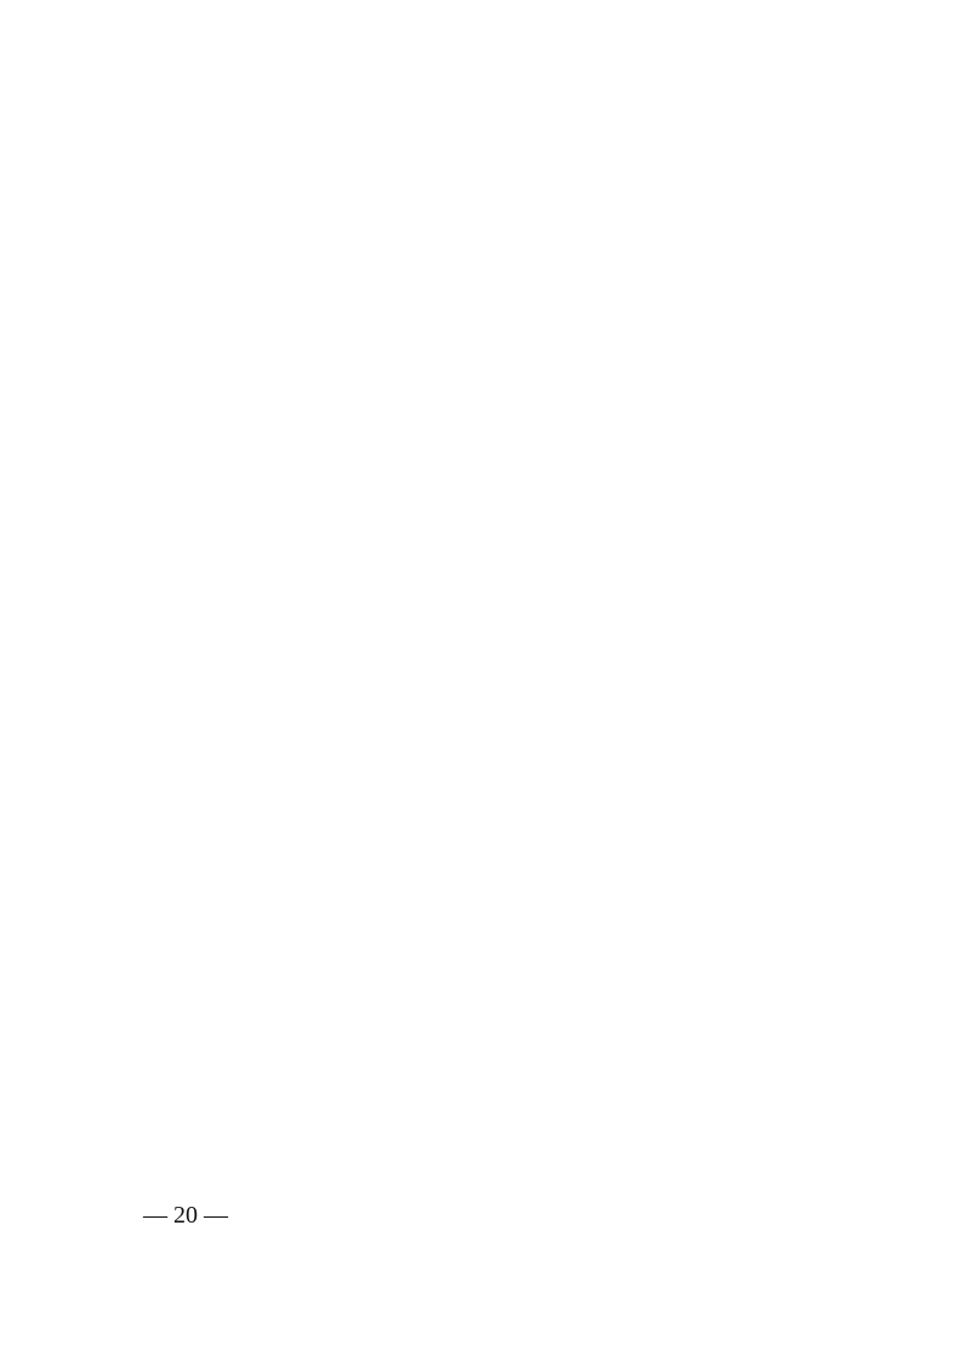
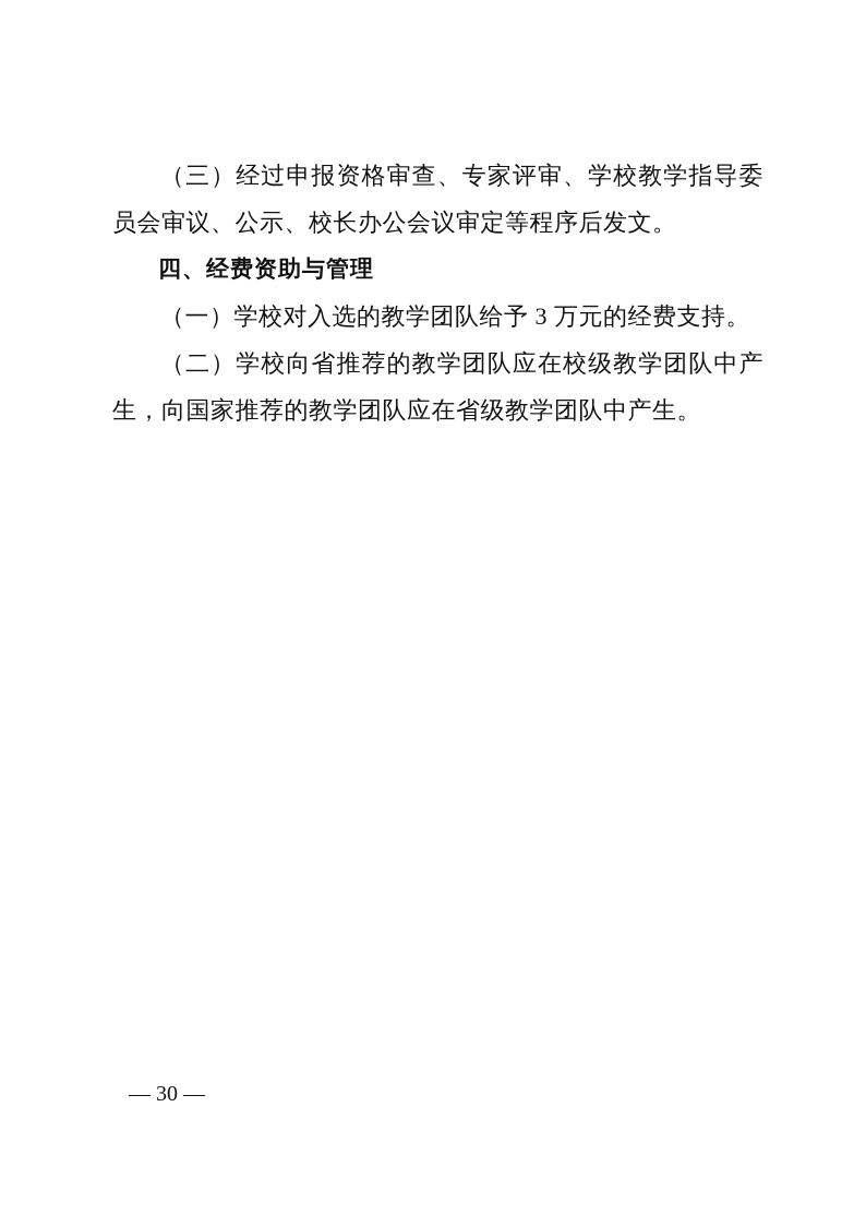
+ （三）经过申报资格审查、专家评审、学校教学指导委员会审议、公示、校长办公会议审定等程序后发文。
+ 四、经费资助与管理
+ （一）学校对入选的教学团队给予 3 万元的经费支持。
+ （二）学校向省推荐的教学团队应在校级教学团队中产生，向国家推荐的教学团队应在省级教学团队中产生。
- — 20 —
+ — 30 —
